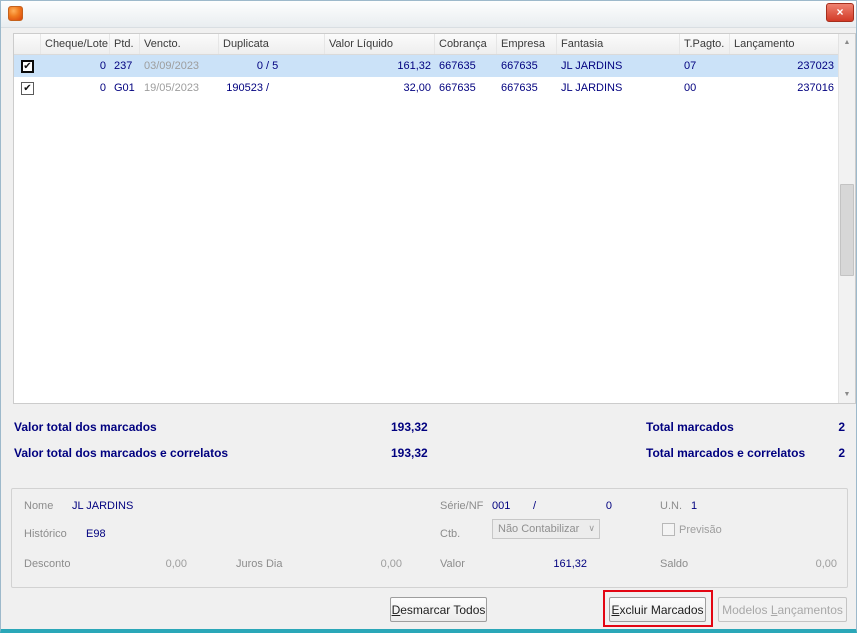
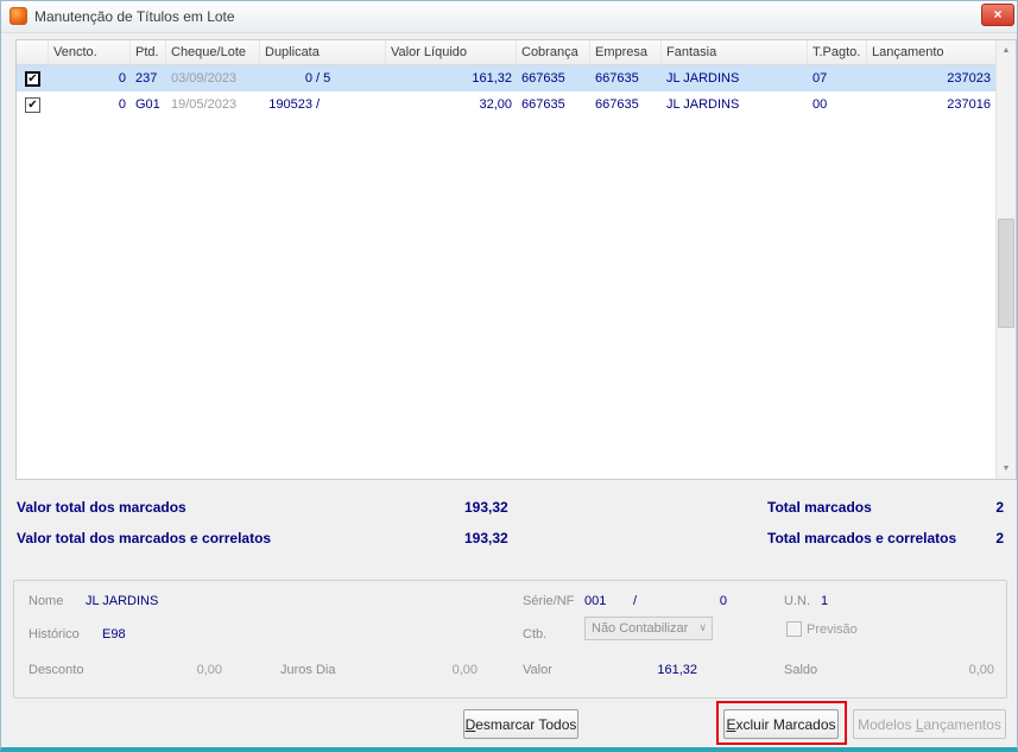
+ Manutenção de Títulos em Lote
  ×
- Cheque/Lote
+ Vencto.
  Ptd.
- Vencto.
+ Cheque/Lote
  Duplicata
  Valor Líquido
  Cobrança
  Empresa
  Fantasia
  T.Pagto.
  Lançamento
  ✔
  0
  237
  03/09/2023
  0 / 5
  161,32
  667635
  667635
  JL JARDINS
  07
  237023
  ✔
  0
  G01
  19/05/2023
  190523 /
  32,00
  667635
  667635
  JL JARDINS
  00
  237016
  Valor total dos marcados
  193,32
  Total marcados
  2
  Valor total dos marcados e correlatos
  193,32
  Total marcados e correlatos
  2
  Nome
  JL JARDINS
  Série/NF
  001
  /
  0
  U.N.
  1
  Histórico
  E98
  Ctb.
  Não Contabilizar
  ∨
  Previsão
  Desconto
  0,00
  Juros Dia
  0,00
  Valor
  161,32
  Saldo
  0,00
  Desmarcar Todos
  Excluir Marcados
  Modelos Lançamentos
